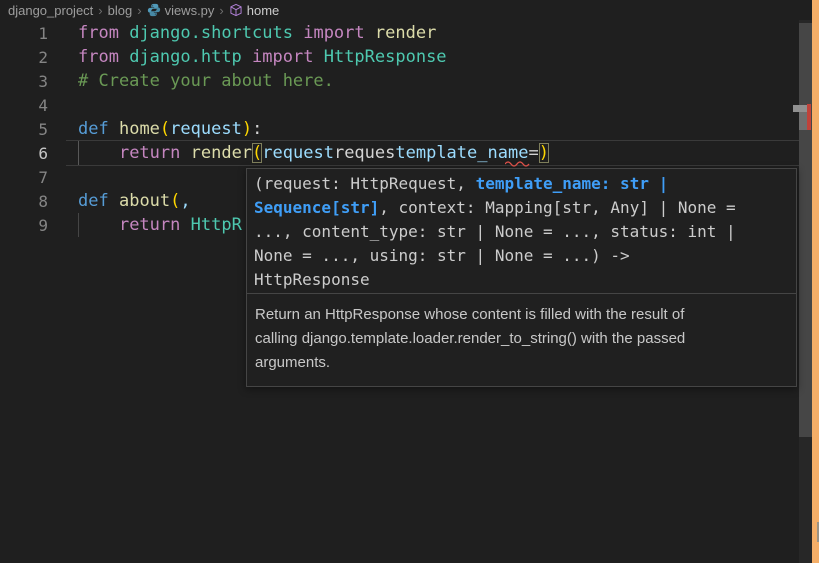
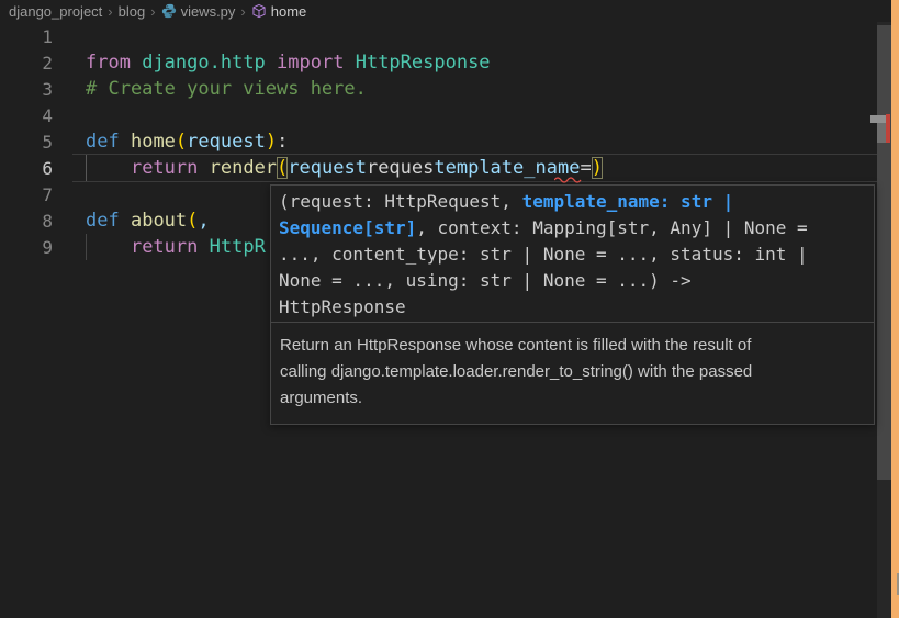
  django_project
  ›
  blog
  ›
  views.py
  ›
  home
  1
- from django.shortcuts import render
  2
  from django.http import HttpResponse
  3
- # Create your about here.
+ # Create your views here.
  4
  5
  def home(request):
  6
  return render(requestrequestemplate_name=)
  7
  8
  def about(,
  9
  return HttpR
  (request: HttpRequest, template_name: str |
  Sequence[str], context: Mapping[str, Any] | None =
  ..., content_type: str | None = ..., status: int |
  None = ..., using: str | None = ...) ->
  HttpResponse
  Return an HttpResponse whose content is filled with the result of
  calling django.template.loader.render_to_string() with the passed
  arguments.
